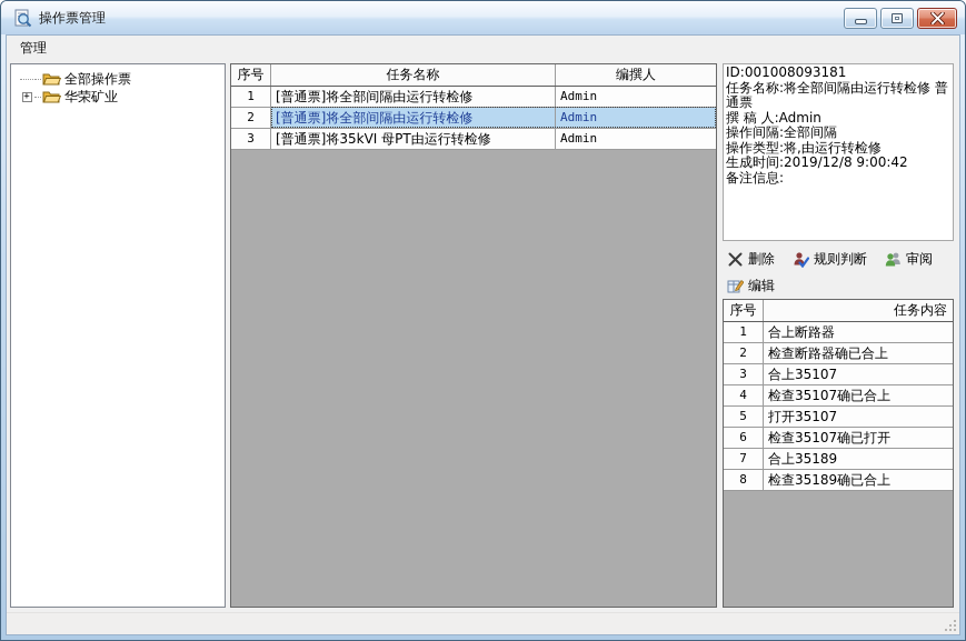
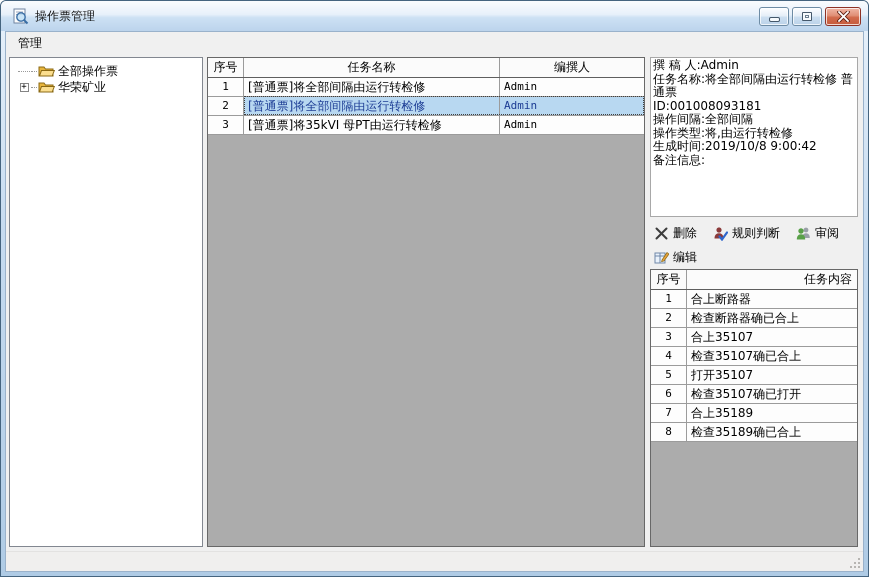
  操作票管理
  管理
  全部操作票
  +
  华荣矿业
  序号
  任务名称
  编撰人
  1
  [普通票]将全部间隔由运行转检修
  Admin
  2
  [普通票]将全部间隔由运行转检修
  Admin
  3
  [普通票]将35kVⅠ 母PT由运行转检修
  Admin
- ID:001008093181
+ 撰 稿 人:Admin
  任务名称:将全部间隔由运行转检修 普通票
- 撰 稿 人:Admin
+ ID:001008093181
  操作间隔:全部间隔
  操作类型:将,由运行转检修
- 生成时间:2019/12/8 9:00:42
+ 生成时间:2019/10/8 9:00:42
  备注信息:
  删除
  规则判断
  审阅
  编辑
  序号
  任务内容
  1
  合上断路器
  2
  检查断路器确已合上
  3
  合上35107
  4
  检查35107确已合上
  5
  打开35107
  6
  检查35107确已打开
  7
  合上35189
  8
  检查35189确已合上
